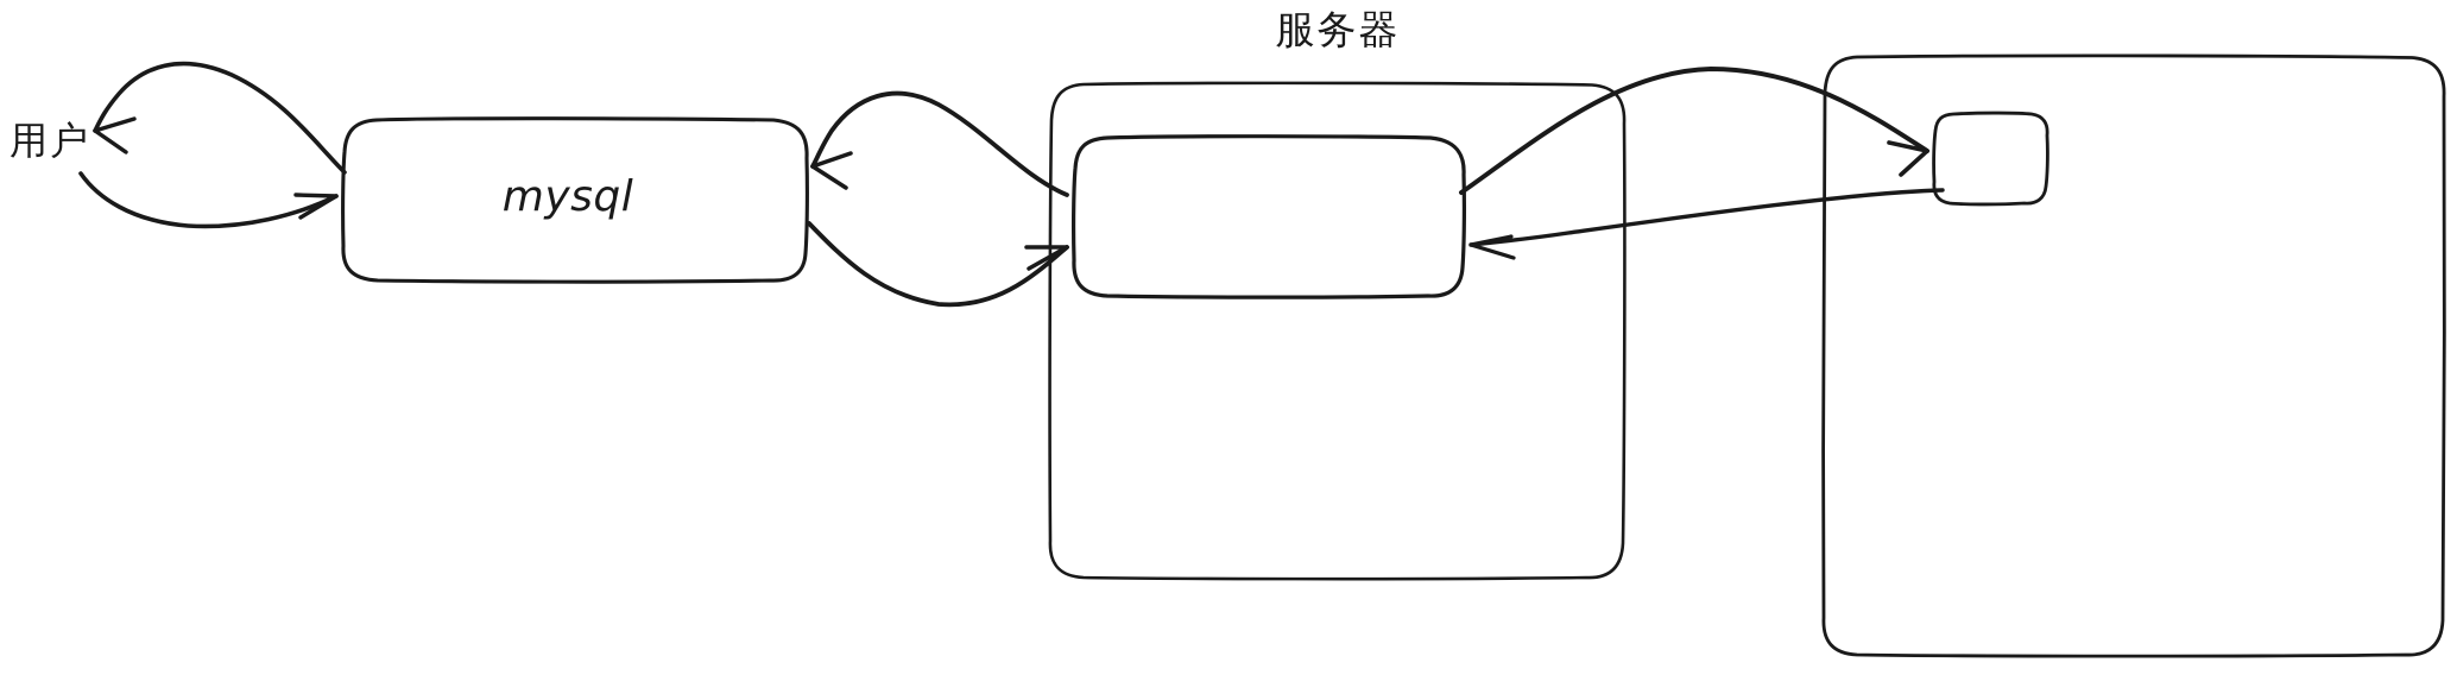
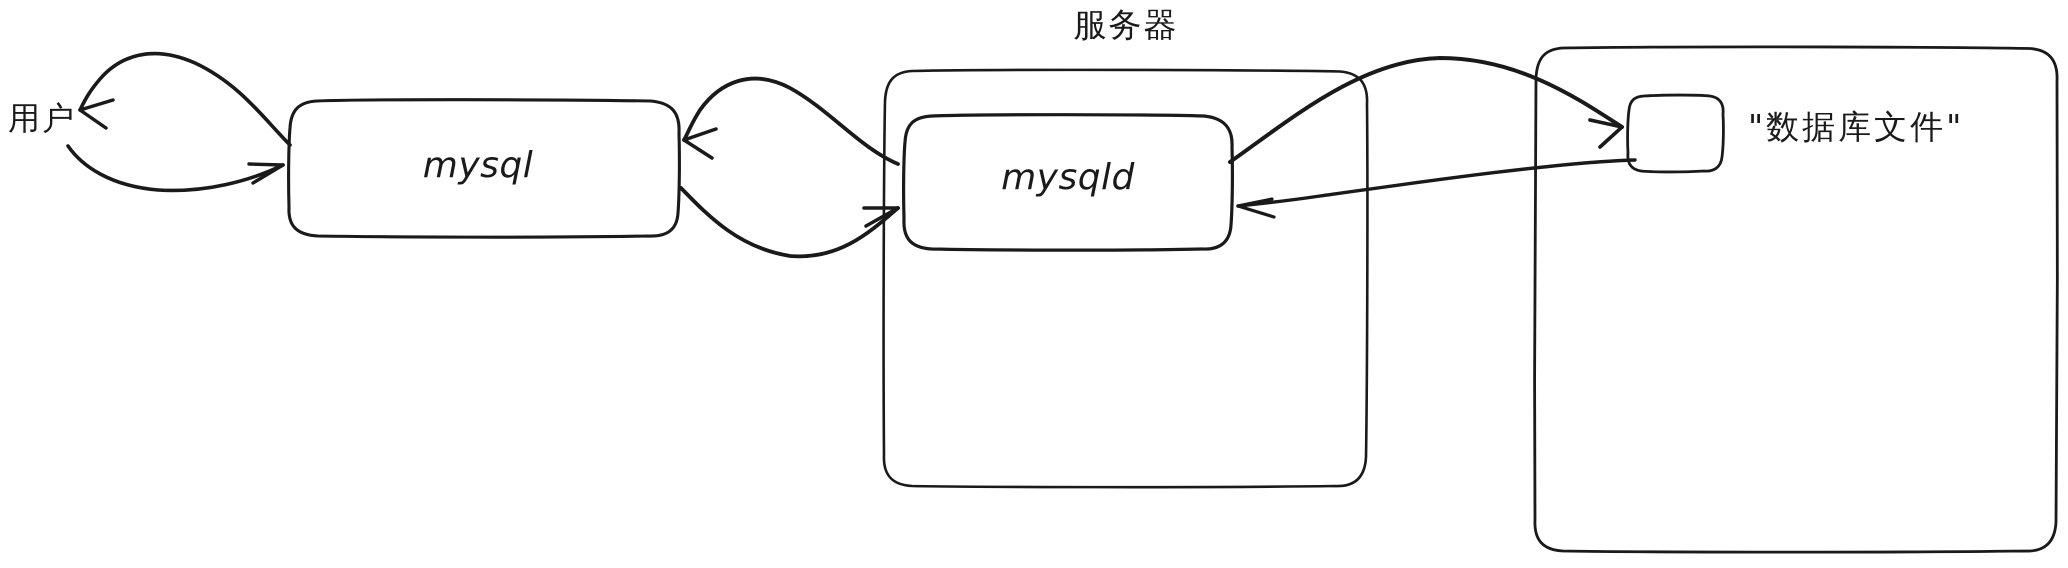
  用户
  mysql
  服务器
+ mysqld
+ "数据库文件"
